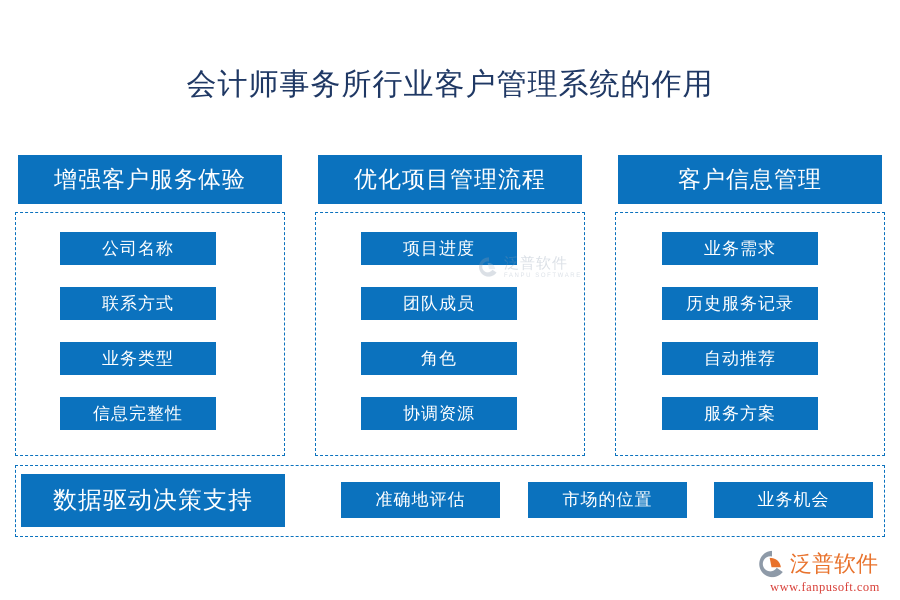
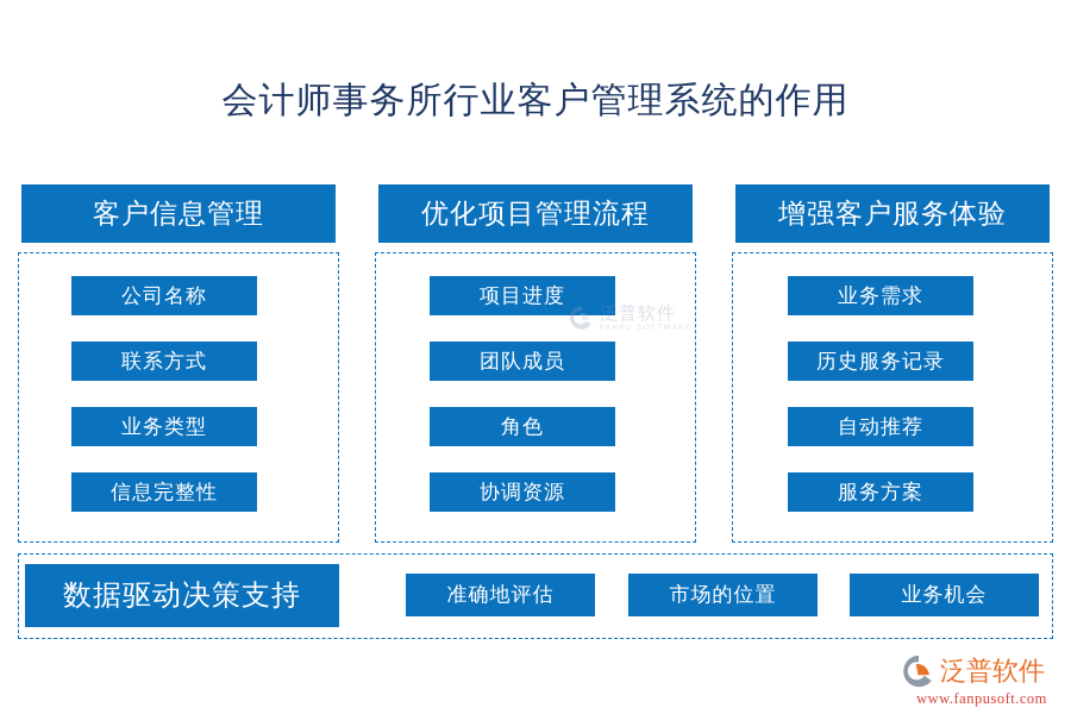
  会计师事务所行业客户管理系统的作用
- 增强客户服务体验
+ 客户信息管理
  公司名称
  联系方式
  业务类型
  信息完整性
  优化项目管理流程
  项目进度
  团队成员
  角色
  协调资源
- 客户信息管理
+ 增强客户服务体验
  业务需求
  历史服务记录
  自动推荐
  服务方案
  数据驱动决策支持
  准确地评估
  市场的位置
  业务机会
  泛普软件
  泛普软件
  www.fanpusoft.com
